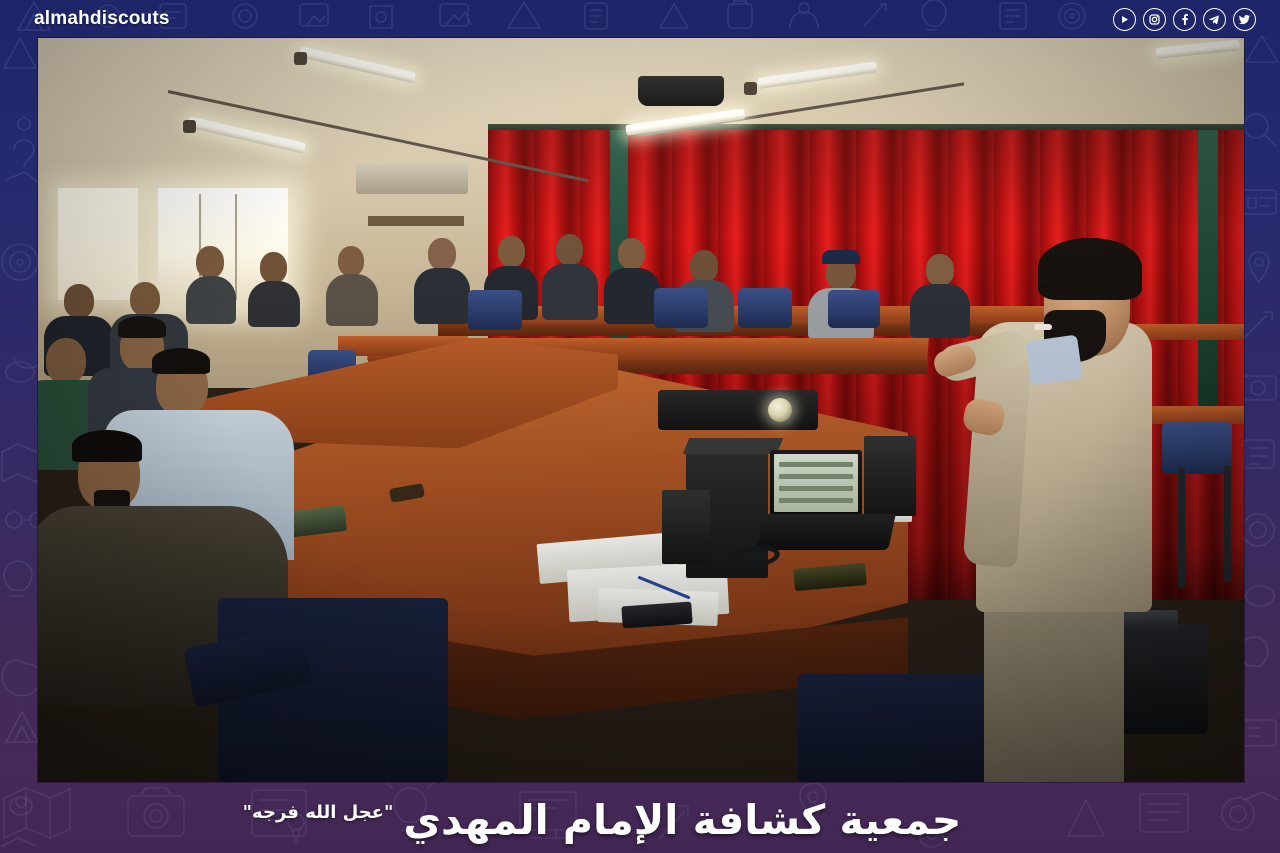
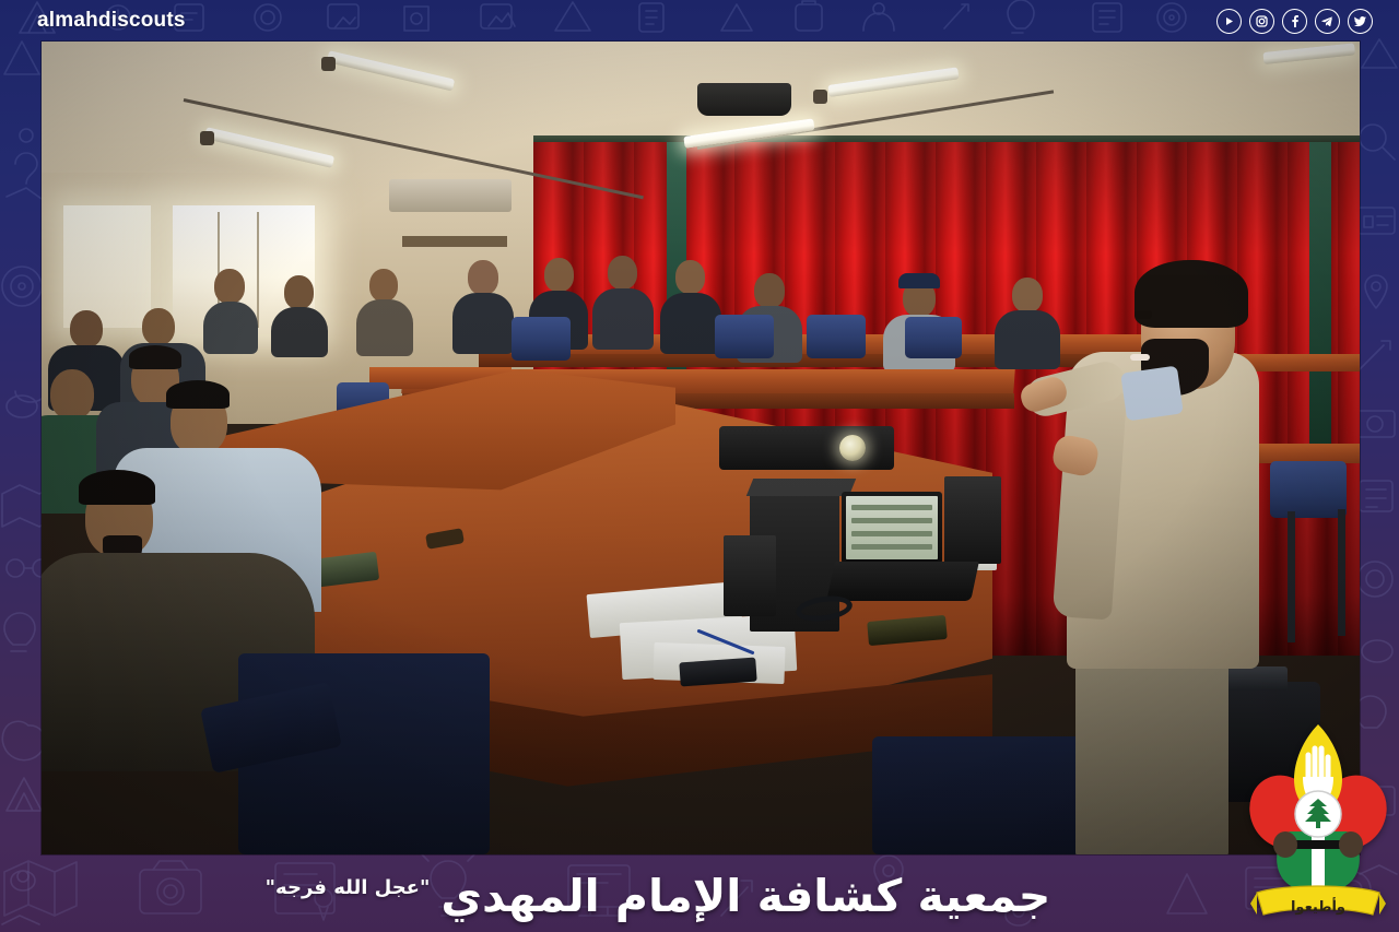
  almahdiscouts
  جمعية كشافة الإمام المهدي
  "عجل الله فرجه"
+ وأطيعوا
